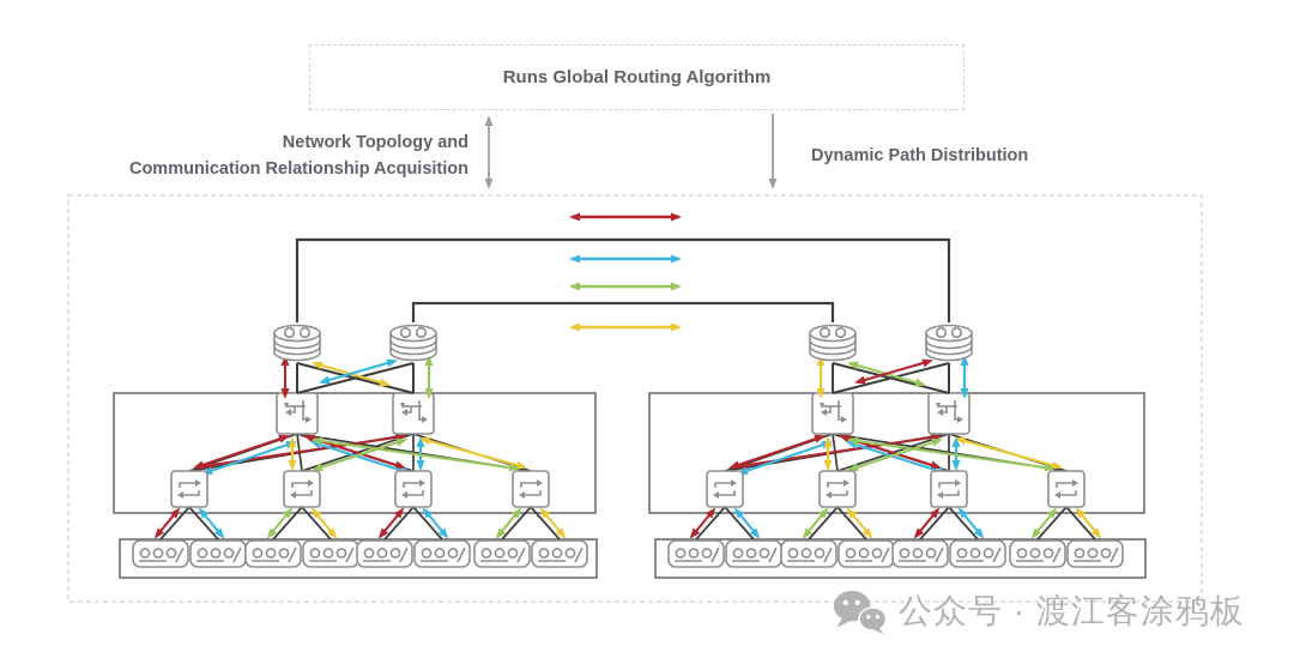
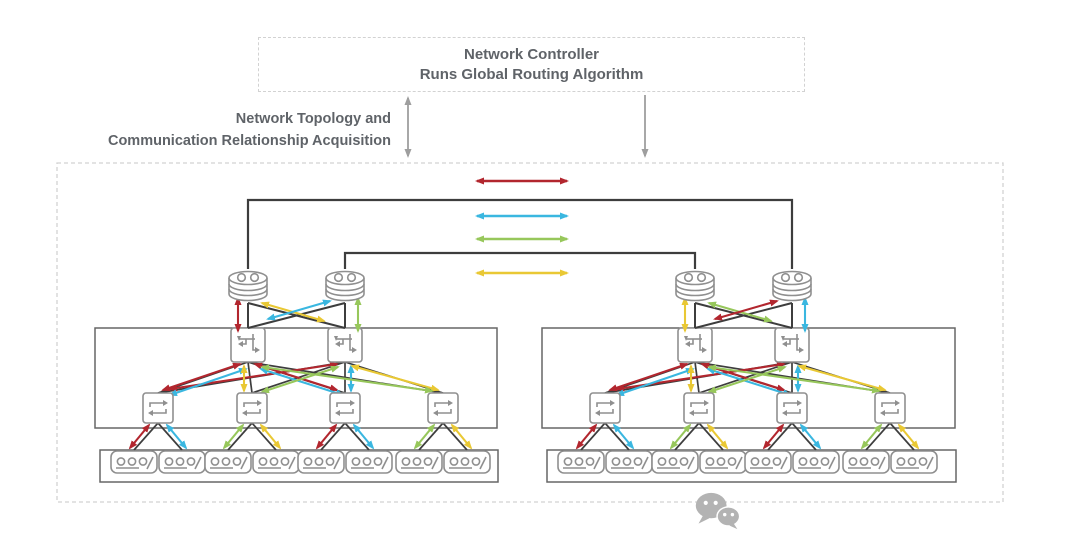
+ Network Controller
  Runs Global Routing Algorithm
  Network Topology and
  Communication Relationship Acquisition
- Dynamic Path Distribution
- 公众号 · 渡江客涂鸦板
